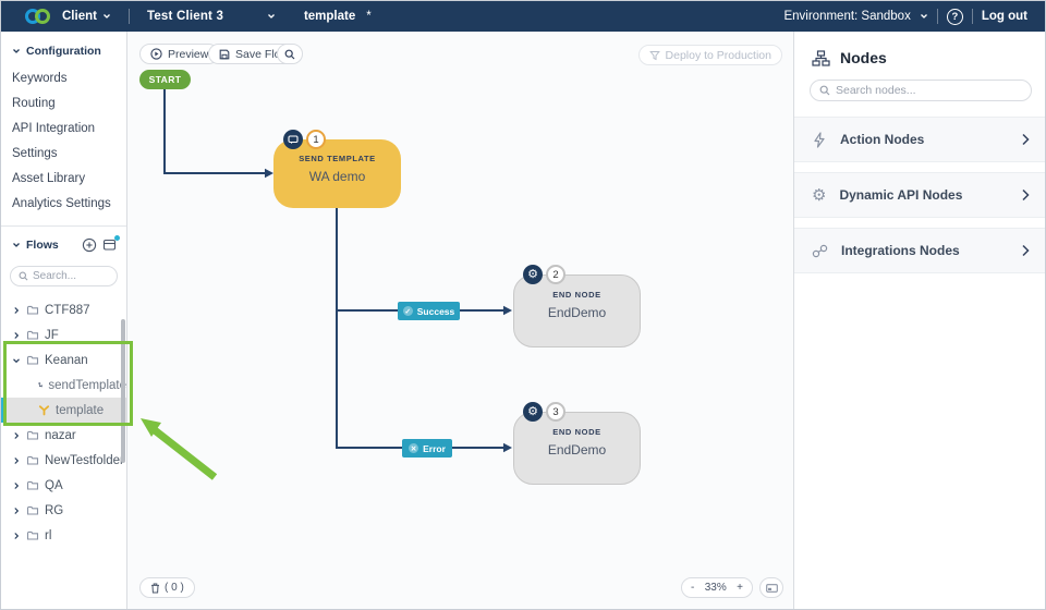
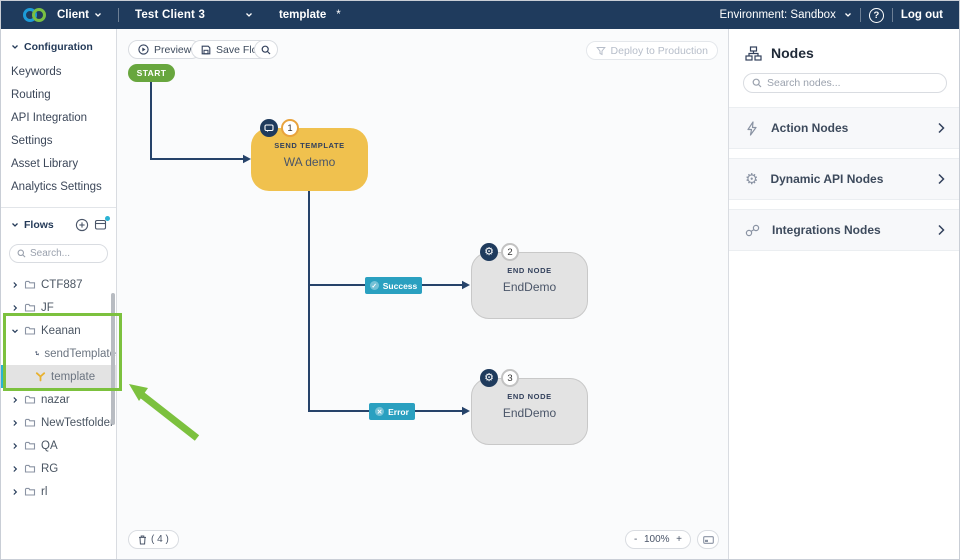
  Client
  Test Client 3
  template
  *
  Environment: Sandbox
  ?
  Log out
  Configuration
  Keywords
  Routing
  API Integration
  Settings
  Asset Library
  Analytics Settings
  Flows
  Search...
  CTF887
  JF
  Keanan
  sendTemplat
  template
  nazar
  NewTestfolde
  QA
  RG
  rl
  Preview
  Save Fl
  Deploy to Production
  START
  1
  SEND TEMPLATE
  WA demo
  Success
  ⚙
  2
  END NODE
  EndDemo
  Error
  ⚙
  3
  END NODE
  EndDemo
- ( 0 )
+ ( 4 )
  -
- 33%
+ 100%
  +
  Nodes
  Search nodes...
  Action Nodes
  ⚙
  Dynamic API Nodes
  Integrations Nodes
